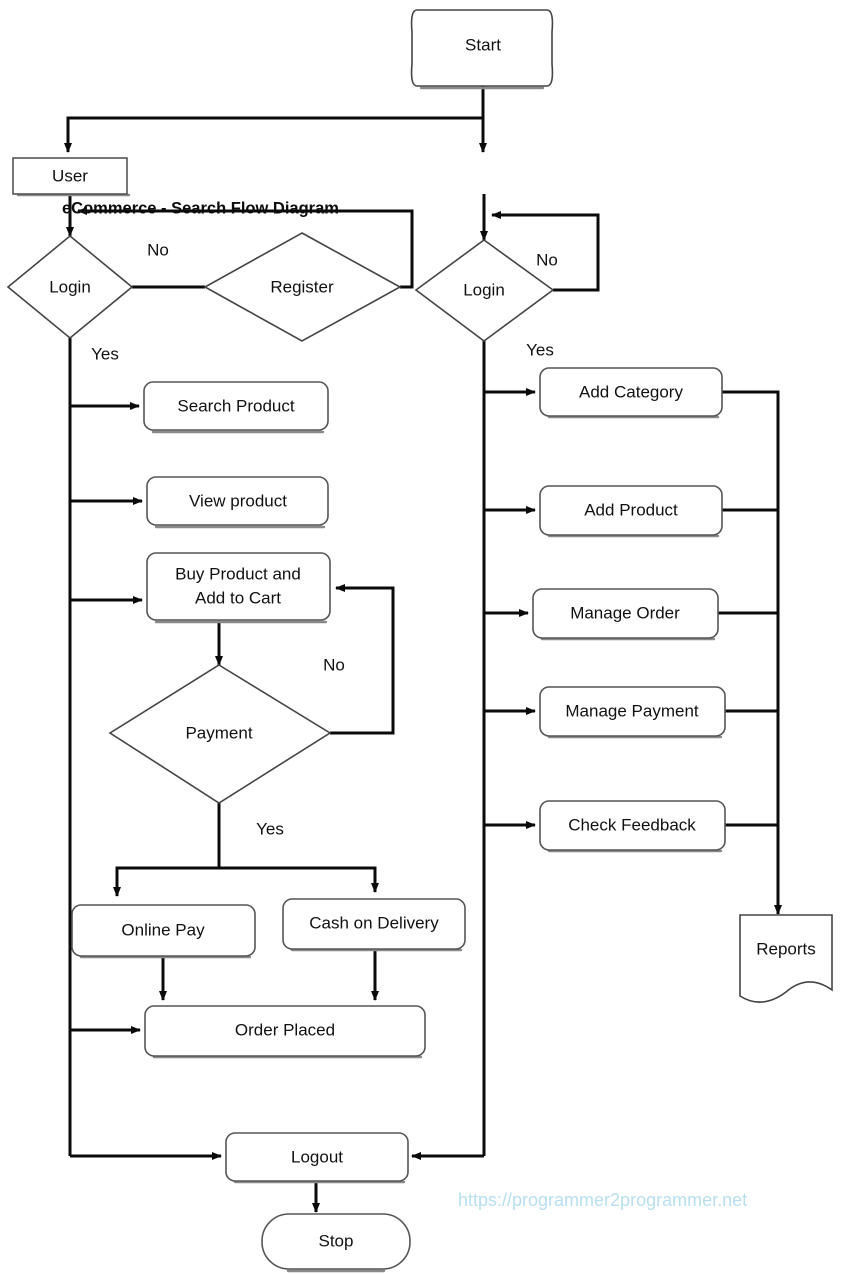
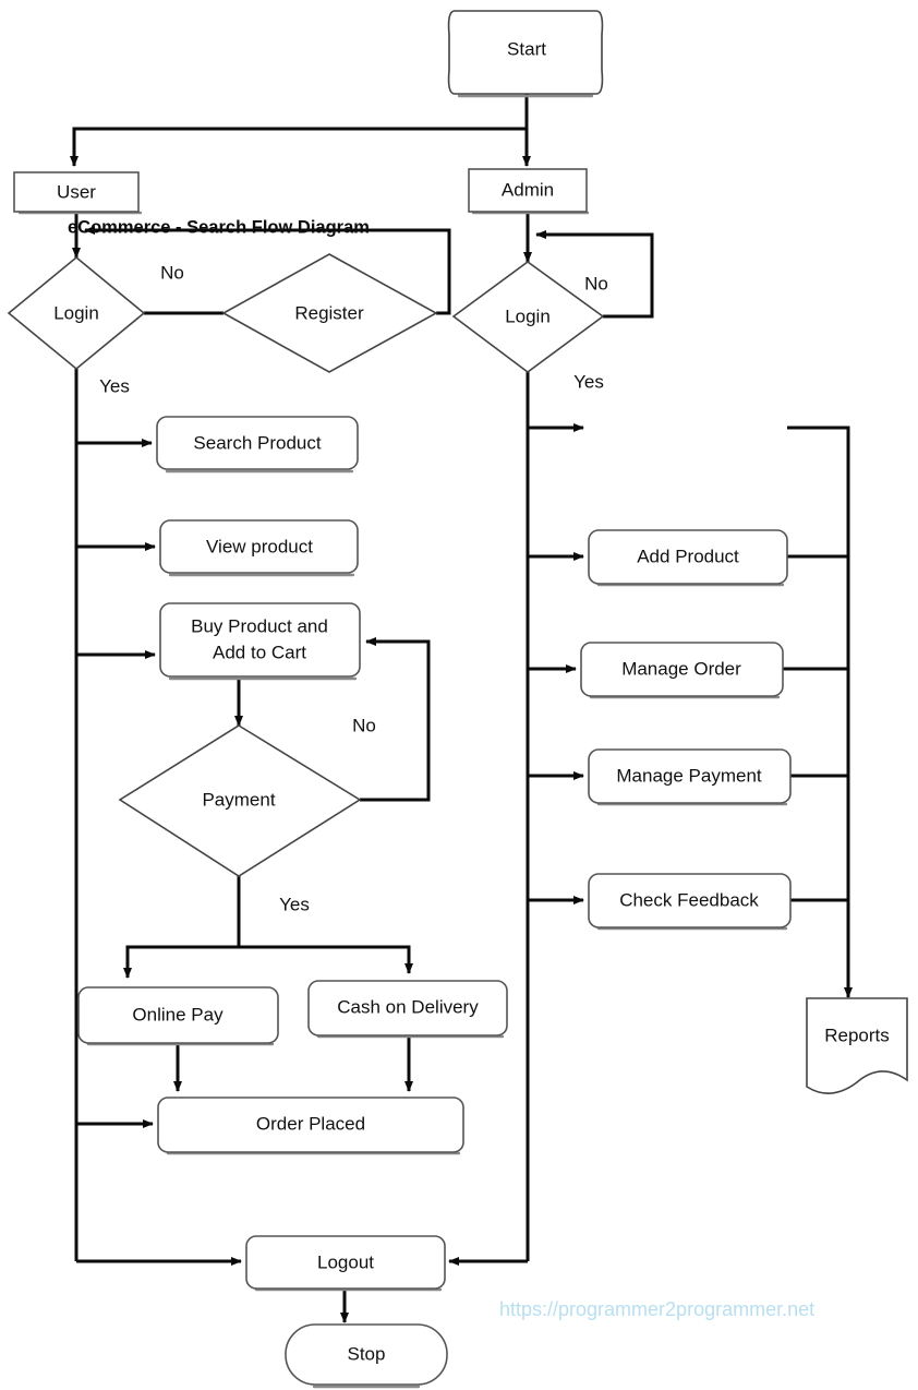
  Start
  User
+ Admin
  Login
  Register
  Login
  Search Product
  View product
  Buy Product and
  Add to Cart
  Payment
  Online Pay
  Cash on Delivery
  Order Placed
- Add Category
  Add Product
  Manage Order
  Manage Payment
  Check Feedback
  Reports
  Logout
  Stop
  No
  Yes
  No
  Yes
  No
  Yes
  eCommerce - Search Flow Diagram
  https://programmer2programmer.net
